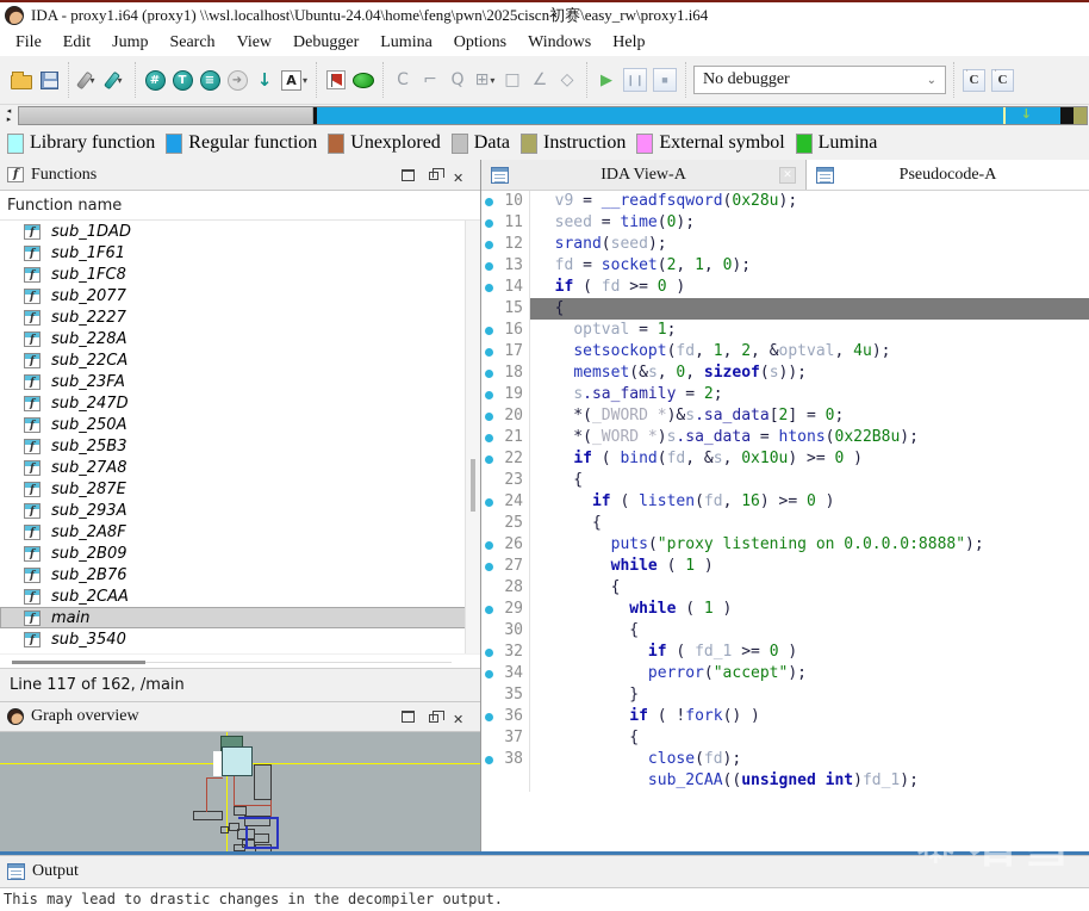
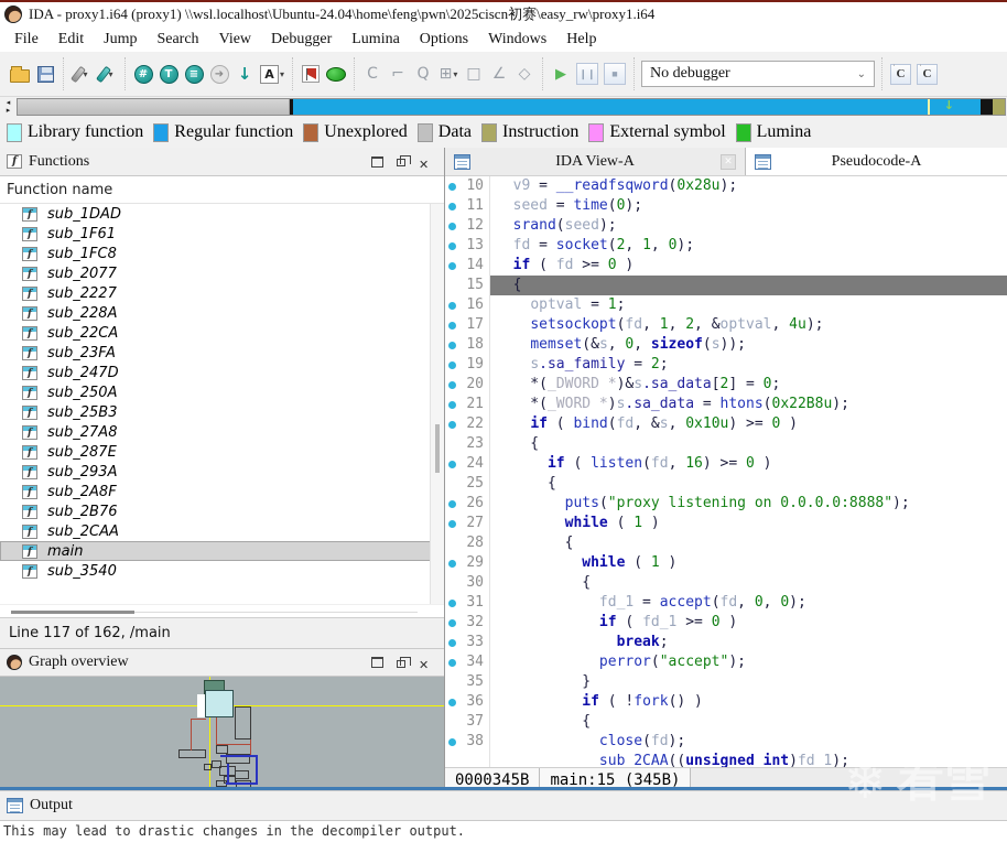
  IDA - proxy1.i64 (proxy1) \\wsl.localhost\Ubuntu-24.04\home\feng\pwn\2025ciscn初赛\easy_rw\proxy1.i64
  File
  Edit
  Jump
  Search
  View
  Debugger
  Lumina
  Options
  Windows
  Help
  ▾
  ▾
  #
  T
  ≡
  ➜
  ↓
  A
  ▾
  C
  ⌐
  Q
  ⊞
  ▾
  □
  ∠
  ◇
  ▶
  ❙❙
  ■
  No debugger
  ⌄
  C
  C
  Library function
  Regular function
  Unexplored
  Data
  Instruction
  External symbol
  Lumina
  Functions
  Function name
  sub_1DAD
  sub_1F61
  sub_1FC8
  sub_2077
  sub_2227
  sub_228A
  sub_22CA
  sub_23FA
  sub_247D
  sub_250A
  sub_25B3
  sub_27A8
  sub_287E
  sub_293A
  sub_2A8F
- sub_2B09
  sub_2B76
  sub_2CAA
  main
  sub_3540
  Line 117 of 162, /main
  Graph overview
  IDA View-A
  Pseudocode-A
  10
  v9 = __readfsqword(0x28u);
  11
  seed = time(0);
  12
  srand(seed);
  13
  fd = socket(2, 1, 0);
  14
  if ( fd >= 0 )
  15
  {
  16
  optval = 1;
  17
  setsockopt(fd, 1, 2, &optval, 4u);
  18
  memset(&s, 0, sizeof(s));
  19
  s.sa_family = 2;
  20
  *(_DWORD *)&s.sa_data[2] = 0;
  21
  *(_WORD *)s.sa_data = htons(0x22B8u);
  22
  if ( bind(fd, &s, 0x10u) >= 0 )
  23
  {
  24
  if ( listen(fd, 16) >= 0 )
  25
  {
  26
  puts("proxy listening on 0.0.0.0:8888");
  27
  while ( 1 )
  28
  {
  29
  while ( 1 )
  30
  {
+ 31
+ fd_1 = accept(fd, 0, 0);
  32
  if ( fd_1 >= 0 )
+ 33
+ break;
  34
  perror("accept");
  35
  }
  36
  if ( !fork() )
  37
  {
  38
  close(fd);
  sub_2CAA((unsigned int)fd_1);
+ 0000345B
+ main:15 (345B)
  Output
  This may lead to drastic changes in the decompiler output.
  ❄
  看雪
